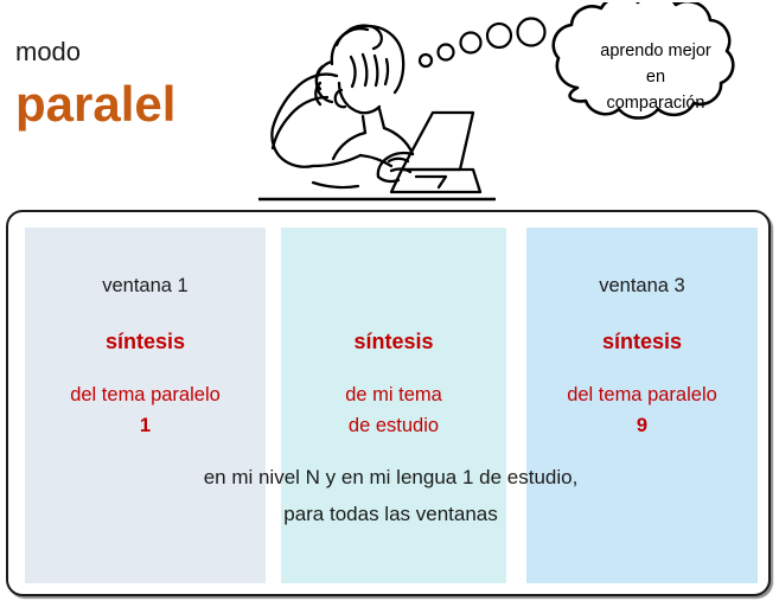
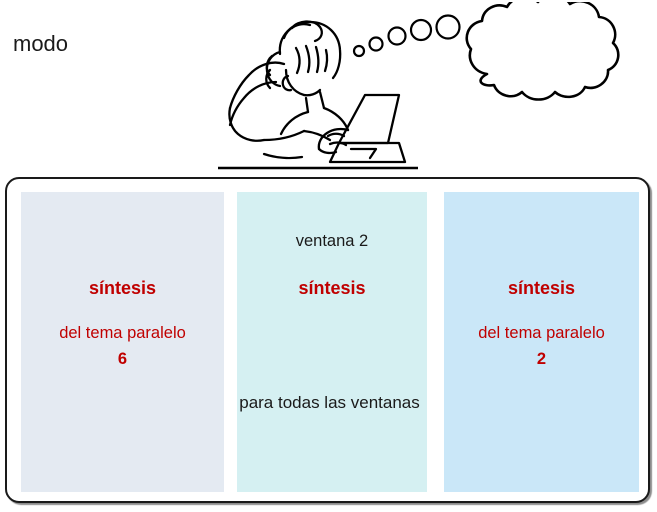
  modo
- paralel
- aprendo mejor
- en
- comparación
- ventana 1
  síntesis
  del tema paralelo
- 1
+ 6
+ ventana 2
  síntesis
- de mi tema
- de estudio
- ventana 3
  síntesis
  del tema paralelo
- 9
+ 2
- en mi nivel N y en mi lengua 1 de estudio,
  para todas las ventanas
